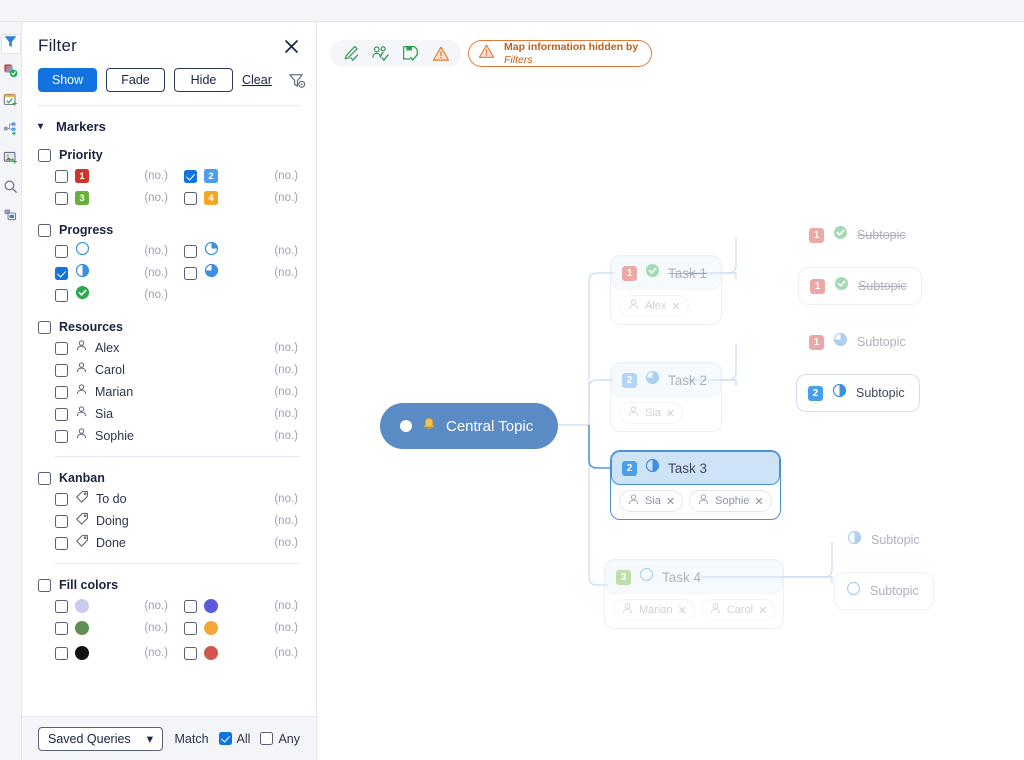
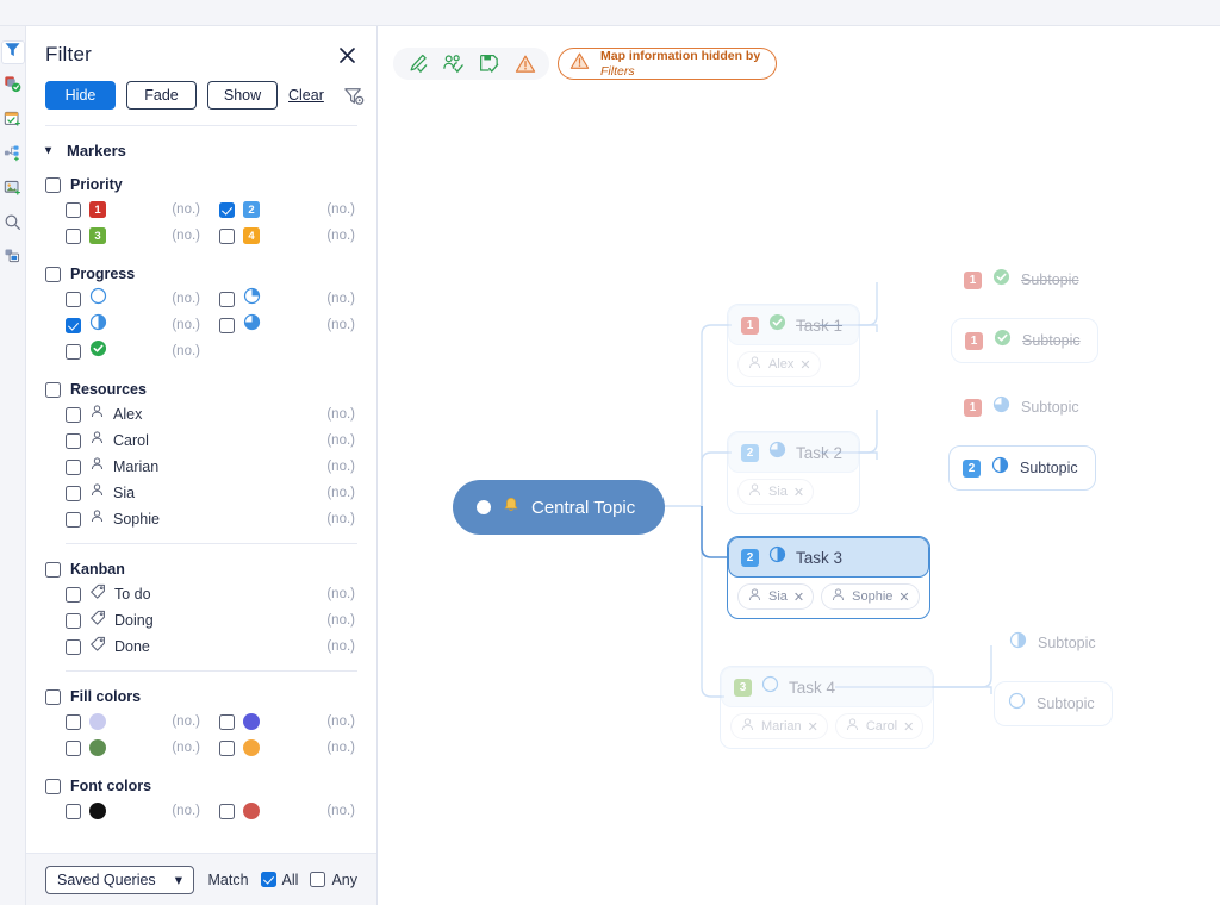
  Filter
- Show
+ Hide
  Fade
- Hide
+ Show
  Clear
  ▾
  Markers
  Priority
  1
  (no.)
  2
  (no.)
  3
  (no.)
  4
  (no.)
  Progress
  (no.)
  (no.)
  (no.)
  (no.)
  (no.)
  Resources
  Alex
  (no.)
  Carol
  (no.)
  Marian
  (no.)
  Sia
  (no.)
  Sophie
  (no.)
  Kanban
  To do
  (no.)
  Doing
  (no.)
  Done
  (no.)
  Fill colors
  (no.)
  (no.)
  (no.)
  (no.)
+ Font colors
  (no.)
  (no.)
  Saved Queries
  ▾
  Match
  All
  Any
  Map information hidden by
  Filters
  Central Topic
  1
  Task 1
  Alex
  ✕
  1
  Subtopic
  1
  Subtopic
  2
  Task 2
  Sia
  ✕
  1
  Subtopic
  2
  Subtopic
  2
  Task 3
  Sia
  ✕
  Sophie
  ✕
  3
  Task 4
  Marian
  ✕
  Carol
  ✕
  Subtopic
  Subtopic
